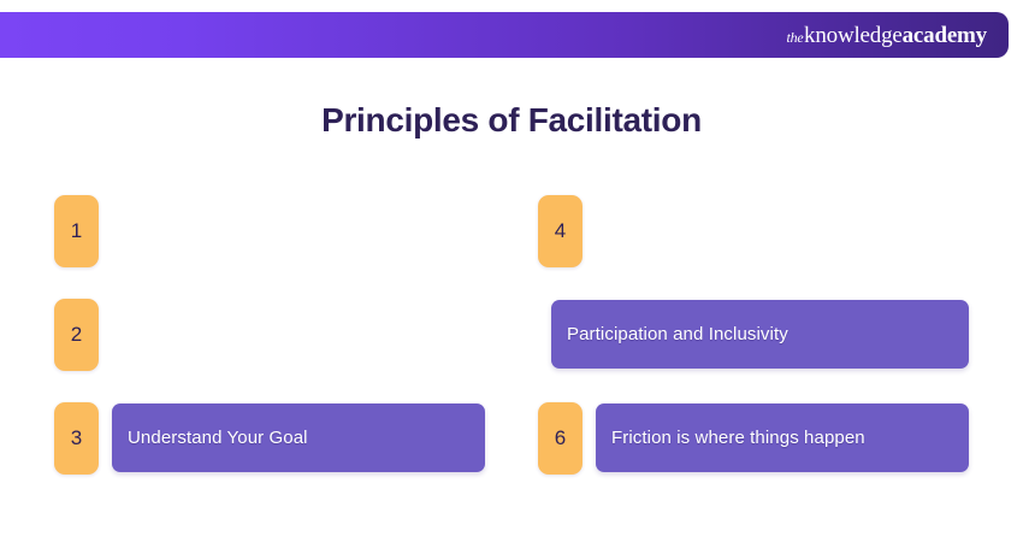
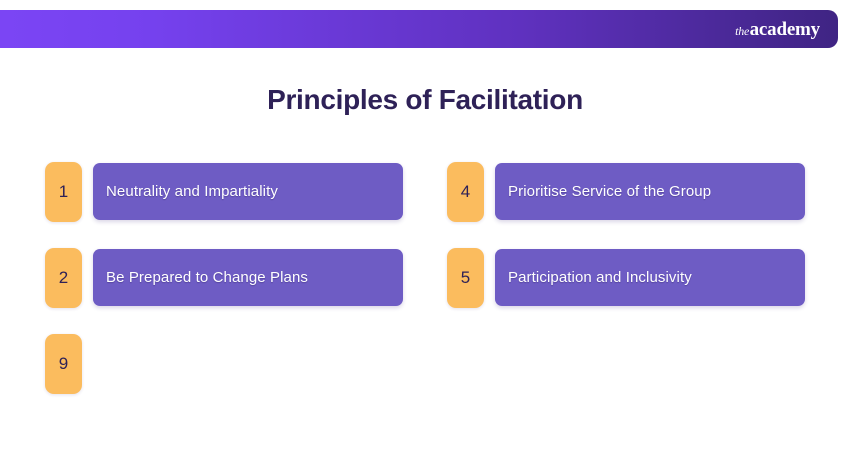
  the
- knowledge
  academy
  Principles of Facilitation
  1
+ Neutrality and Impartiality
  4
+ Prioritise Service of the Group
  2
+ Be Prepared to Change Plans
+ 5
  Participation and Inclusivity
- 3
+ 9
- Understand Your Goal
- 6
- Friction is where things happen
